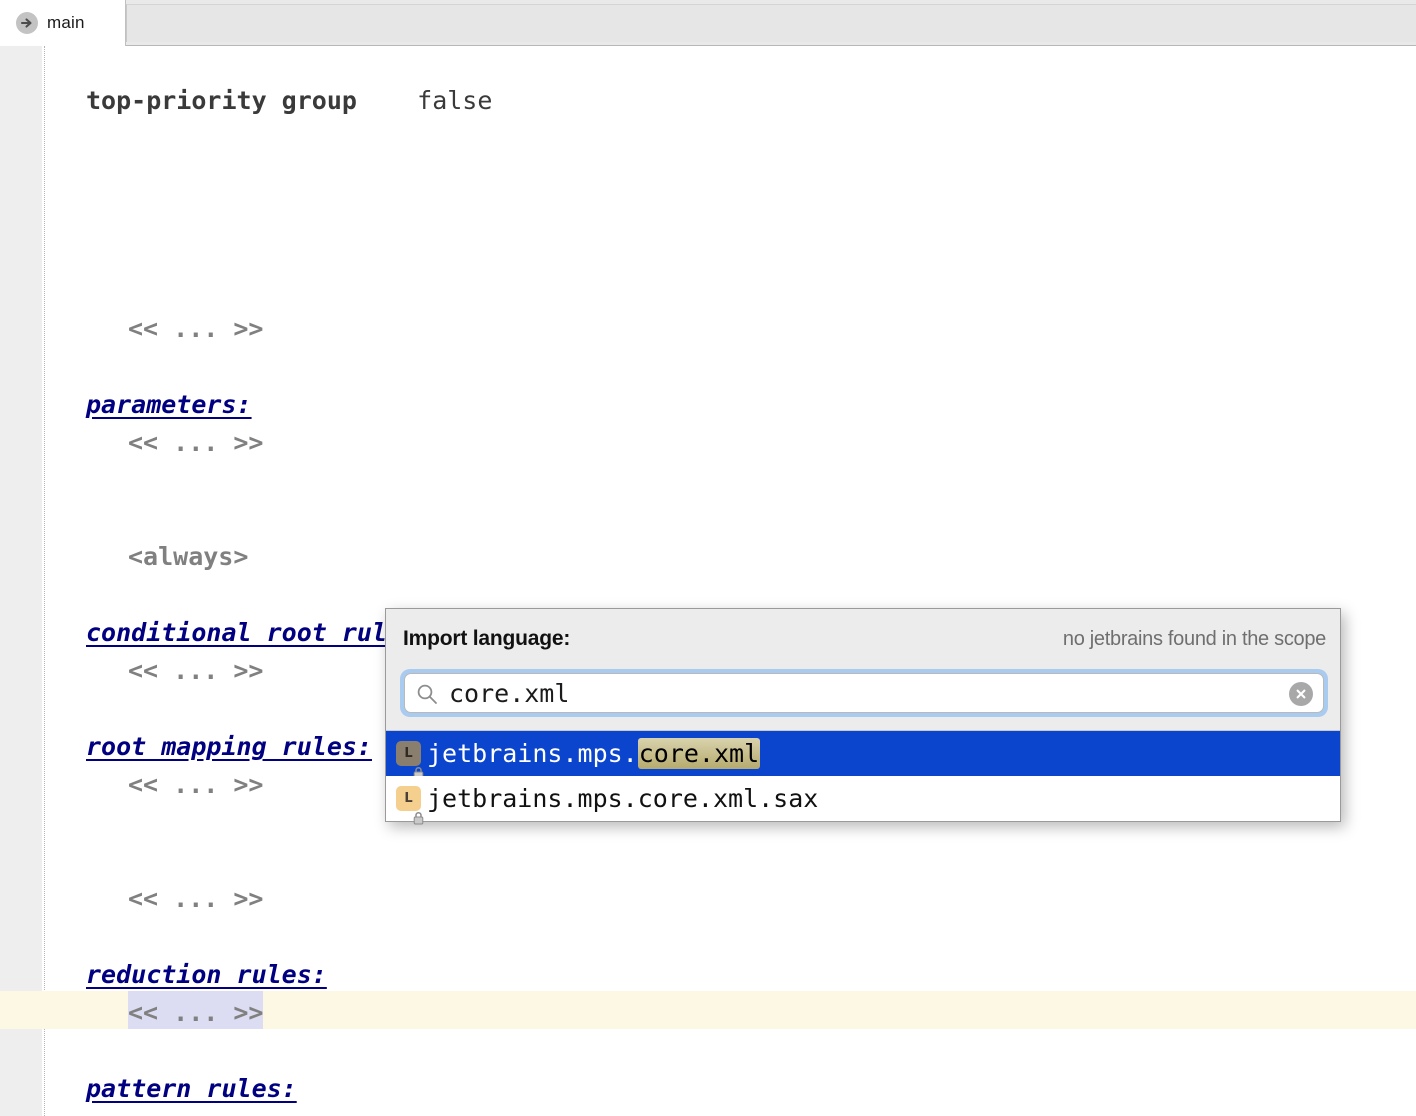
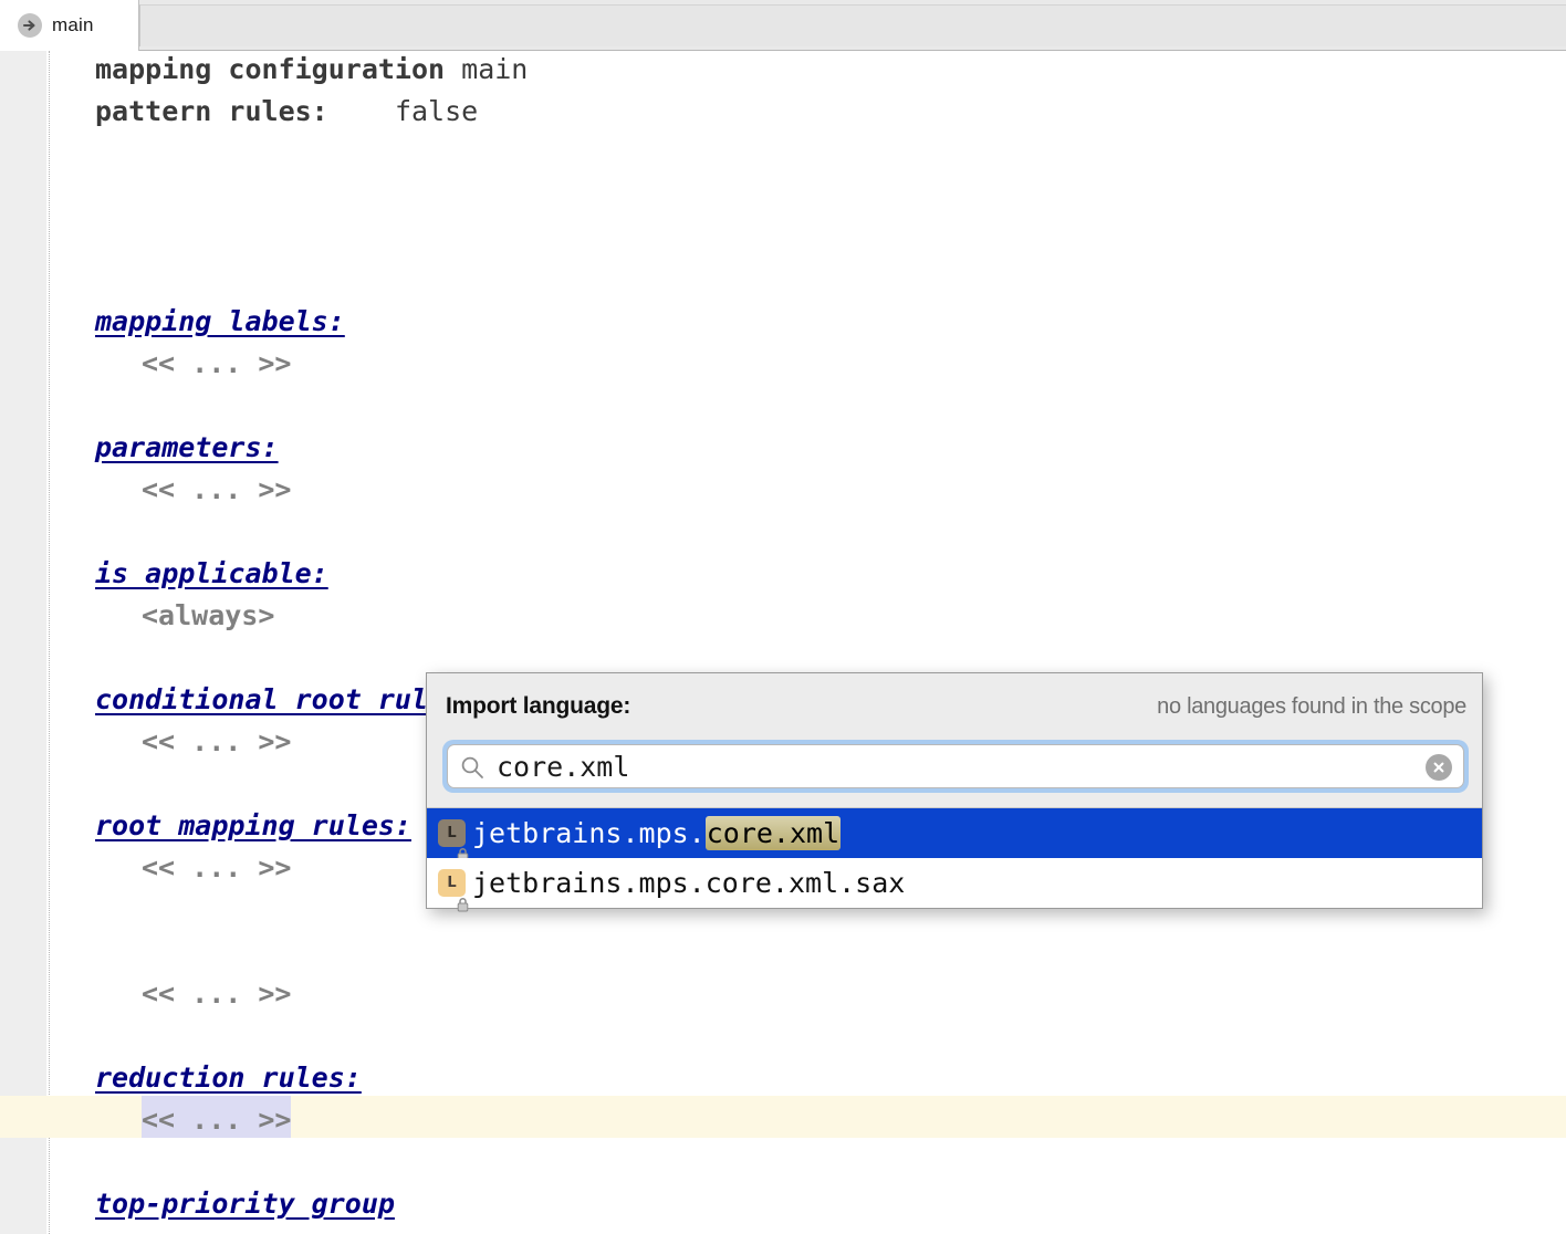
  main
+ mapping configuration main
- top-priority group false
+ pattern rules: false
+ mapping labels:
  << ... >>
  parameters:
  << ... >>
+ is applicable:
  <always>
  conditional root rul
  << ... >>
  root mapping rules:
  << ... >>
  << ... >>
  reduction rules:
  << ... >>
- pattern rules:
+ top-priority group
  Import language:
- no jetbrains found in the scope
+ no languages found in the scope
  core.xml
  L
  jetbrains.mps.
  core.xml
  L
  jetbrains.mps.core.xml.sax
